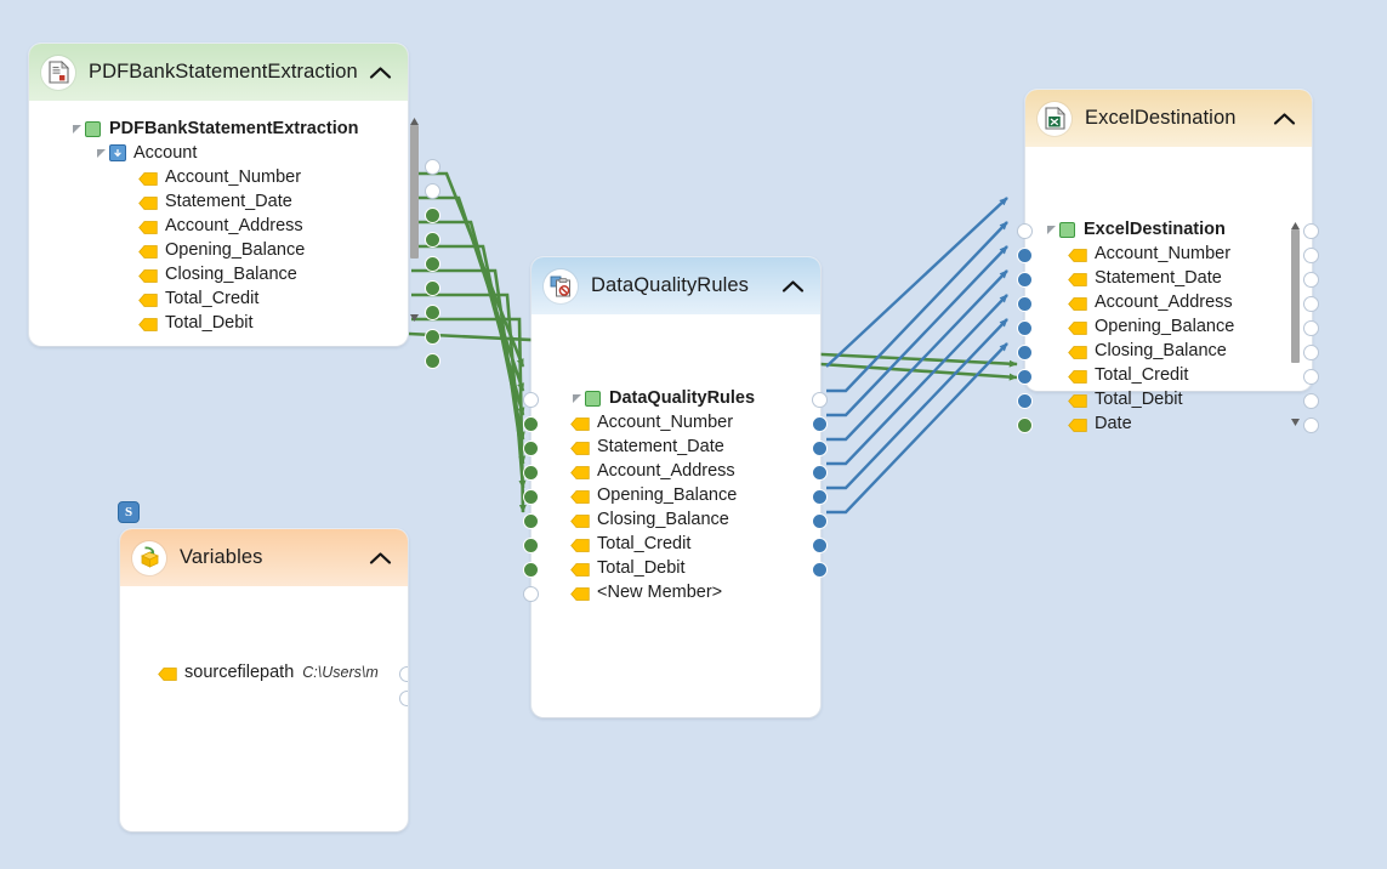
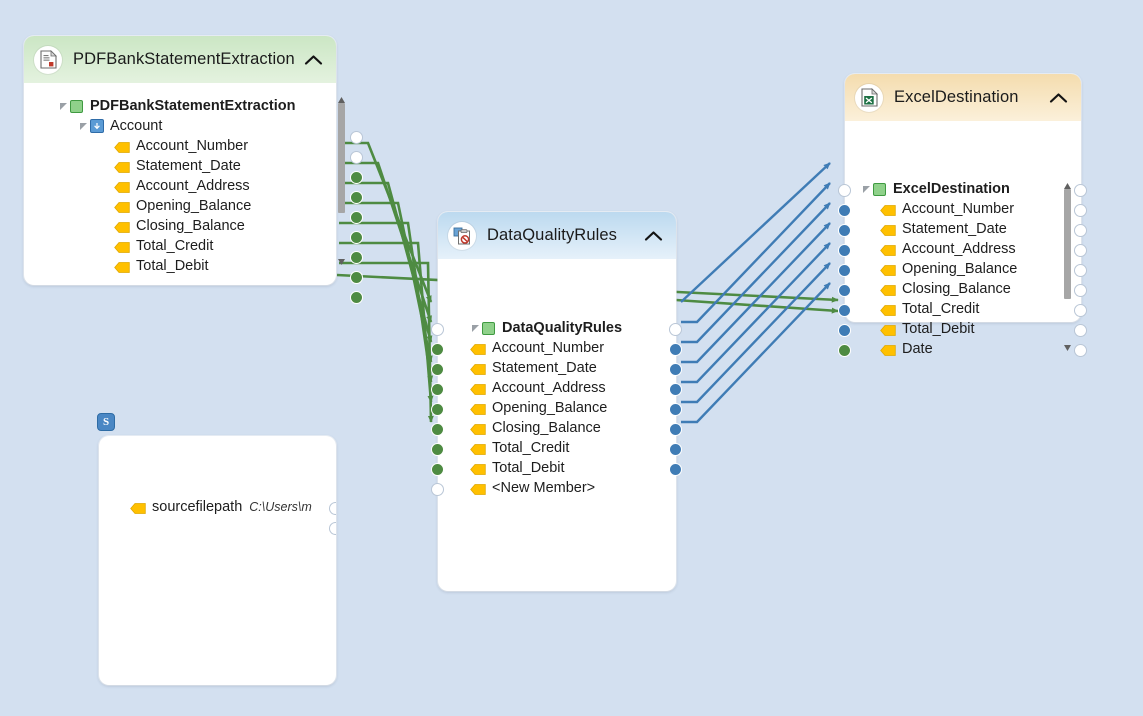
  PDFBankStatementExtraction
  PDFBankStatementExtraction
  Account
  Account_Number
  Statement_Date
  Account_Address
  Opening_Balance
  Closing_Balance
  Total_Credit
  Total_Debit
  DataQualityRules
  DataQualityRules
  Account_Number
  Statement_Date
  Account_Address
  Opening_Balance
  Closing_Balance
  Total_Credit
  Total_Debit
  <New Member>
  ExcelDestination
  ExcelDestination
  Account_Number
  Statement_Date
  Account_Address
  Opening_Balance
  Closing_Balance
  Total_Credit
  Total_Debit
  Date
  S
- Variables
  sourcefilepath
  C:\Users\m
